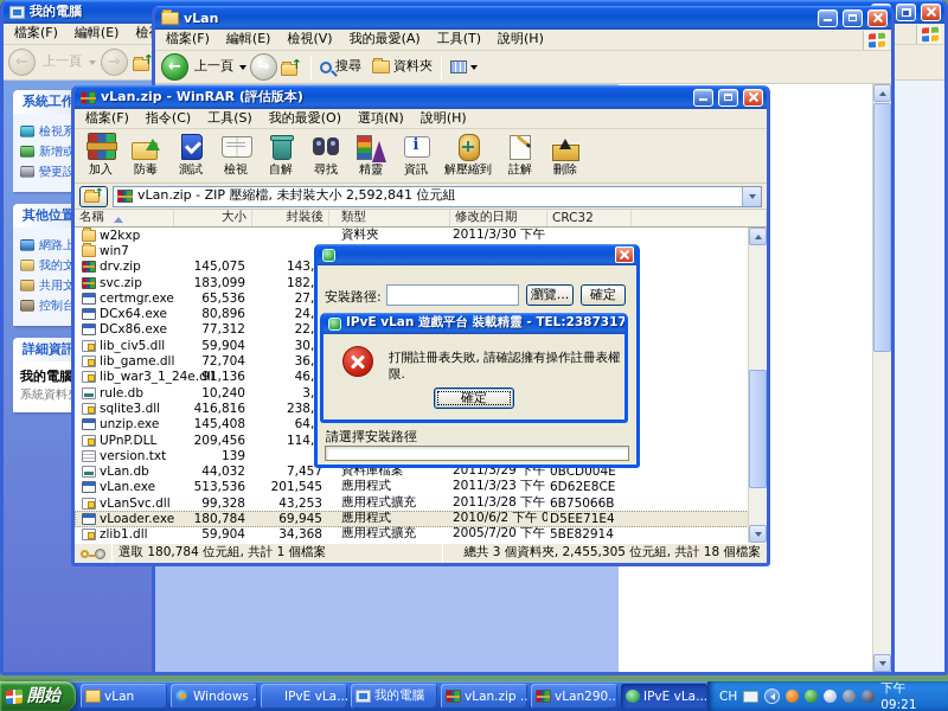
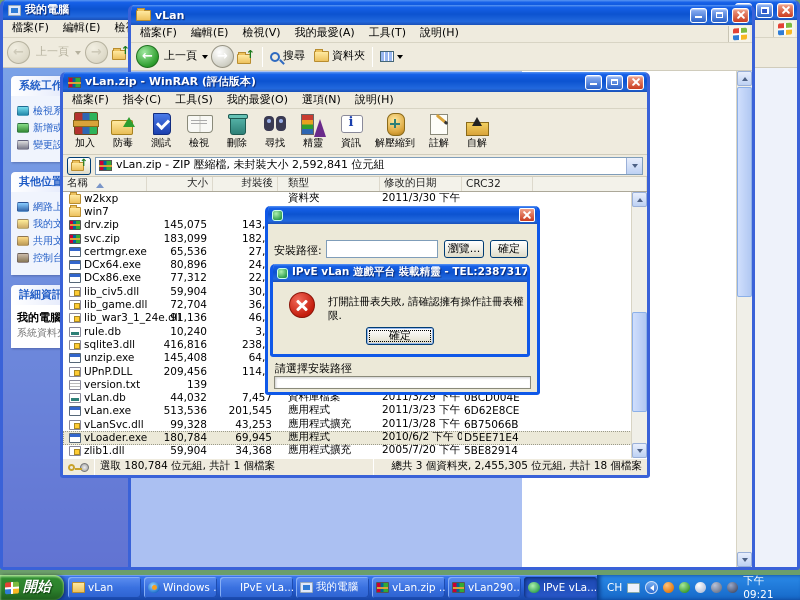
  我的電腦
  檔案(F)
  編輯(E)
  ←
  上一頁
  →
  ↑
  系統工作
  其他位置
  我的文
  共用文
  控制台
  詳細資訊
  我的電腦
  系統資料
  vLan
  檔案(F)
  編輯(E)
  檢視(V)
  我的最愛(A)
  工具(T)
  說明(H)
  ←
  上一頁
  →
  ↑
  搜尋
  資料夾
  vLan.zip - WinRAR (評估版本)
  檔案(F)
  指令(C)
  工具(S)
  我的最愛(O)
  選項(N)
  說明(H)
  加入
  防毒
  測試
  檢視
- 自解
+ 刪除
  尋找
  精靈
  資訊
  解壓縮到
  註解
- 刪除
+ 自解
  ↑
  vLan.zip - ZIP 壓縮檔, 未封裝大小 2,592,841 位元組
  名稱
  大小
  封裝後
  類型
  修改的日期
  CRC32
  w2kxp
  資料夾
  2011/3/30 下午
  win7
  drv.zip
  145,075
  143,
  svc.zip
  183,099
  182,
  certmgr.exe
  65,536
  27,
  DCx64.exe
  80,896
  24,
  DCx86.exe
  77,312
  22,
  lib_civ5.dll
  59,904
  30,
  lib_game.dll
  72,704
  36,
  lib_war3_1_24e.dll
  91,136
  46,
  rule.db
  10,240
  sqlite3.dll
  416,816
  238,
  unzip.exe
  145,408
  64,
  UPnP.DLL
  209,456
  114,
  version.txt
  139
  vLan.db
  44,032
  7,457
  資料庫檔案
  2011/3/29 下午
  0BCD004E
  vLan.exe
  513,536
  201,545
  應用程式
  2011/3/23 下午
  6D62E8CE
  vLanSvc.dll
  99,328
  43,253
  應用程式擴充
  2011/3/28 下午
  6B75066B
  vLoader.exe
  180,784
  69,945
  應用程式
  2010/6/2 下午 0
  D5EE71E4
  zlib1.dll
  59,904
  34,368
  應用程式擴充
  2005/7/20 下午
  5BE82914
  選取 180,784 位元組, 共計 1 個檔案
  總共 3 個資料夾, 2,455,305 位元組, 共計 18 個檔案
  安裝路徑:
  瀏覽...
  確定
  請選擇安裝路徑
  IPvE vLan 遊戲平台 裝載精靈 - TEL:2387317
  打開註冊表失敗, 請確認擁有操作註冊表權限.
  確定
  開始
  vLan
  Windows .
  IPvE vLa...
  我的電腦
  vLan.zip ..
  vLan290..
  IPvE vLa...
  CH
  下午 09:21
